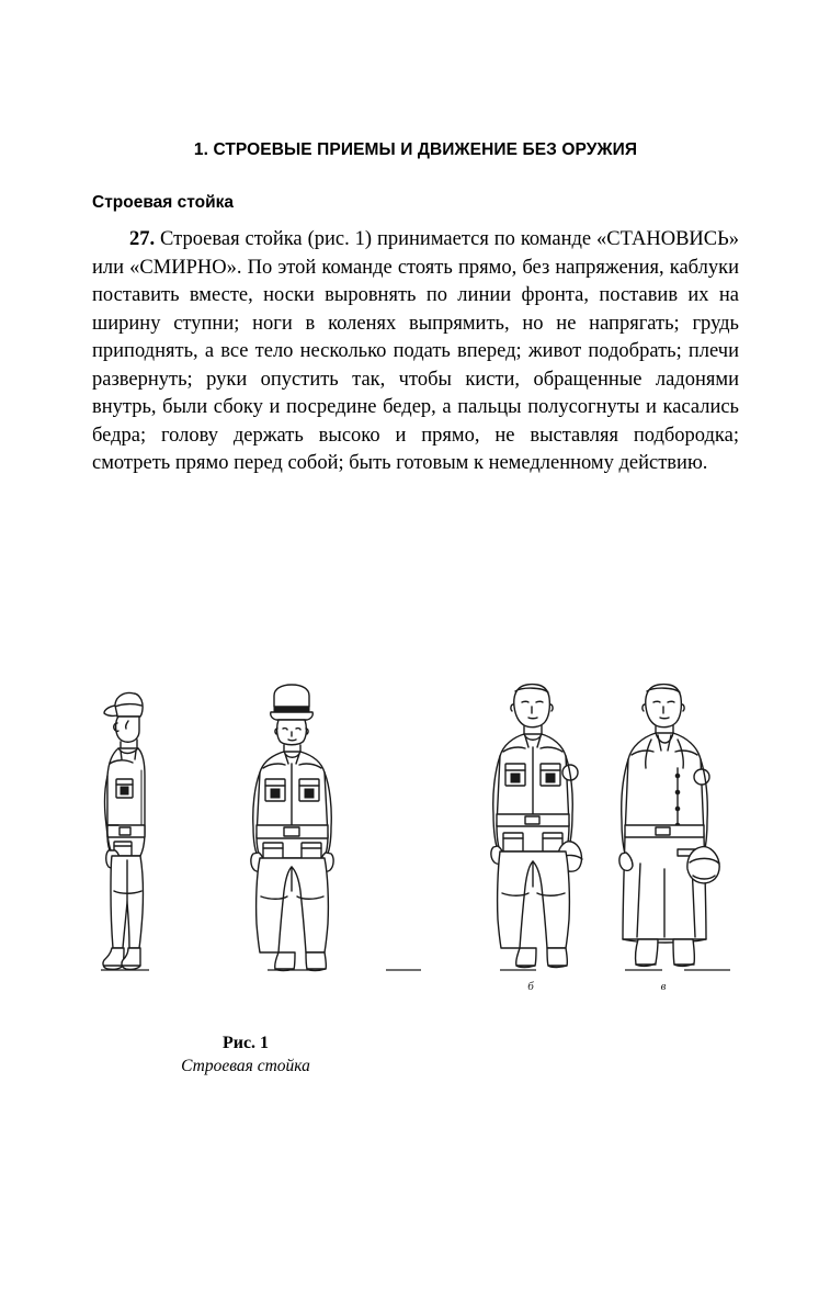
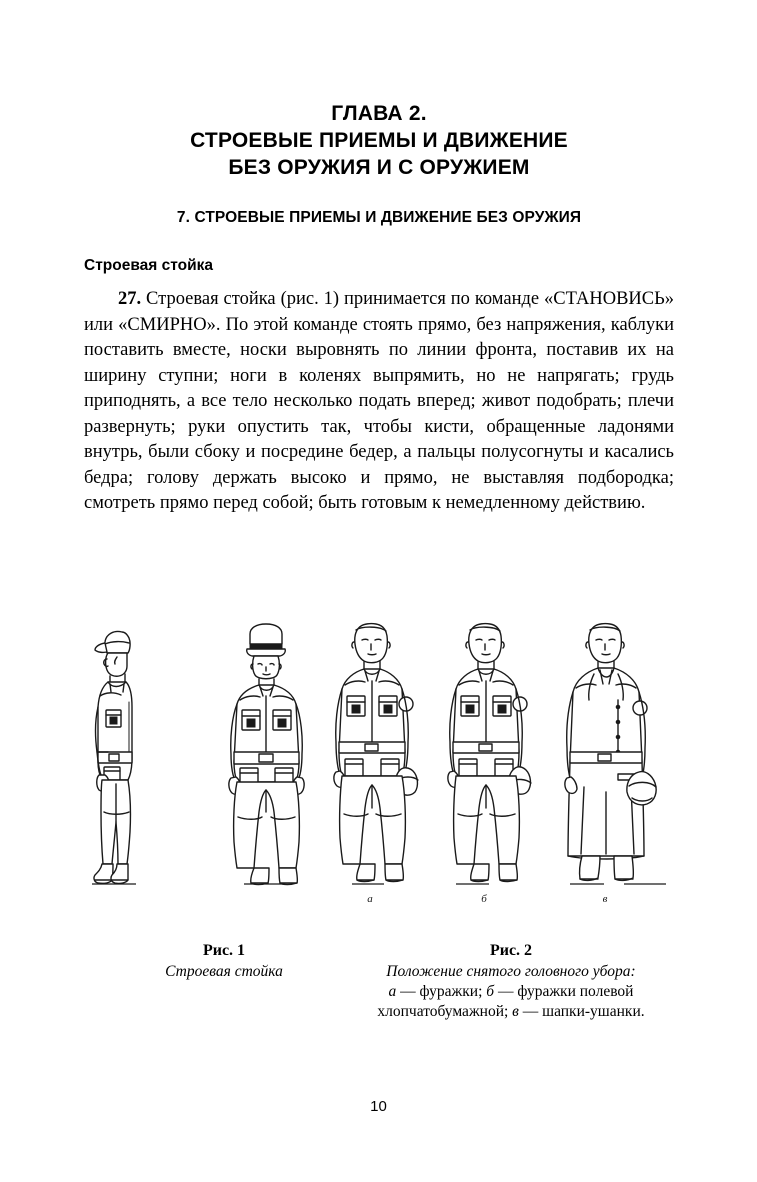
+ ГЛАВА 2.
+ СТРОЕВЫЕ ПРИЕМЫ И ДВИЖЕНИЕ
+ БЕЗ ОРУЖИЯ И С ОРУЖИЕМ
- 1. СТРОЕВЫЕ ПРИЕМЫ И ДВИЖЕНИЕ БЕЗ ОРУЖИЯ
+ 7. СТРОЕВЫЕ ПРИЕМЫ И ДВИЖЕНИЕ БЕЗ ОРУЖИЯ
  Строевая стойка
  27. Строевая стойка (рис. 1) принимается по команде «СТАНОВИСЬ» или «СМИРНО». По этой команде стоять прямо, без напряжения, каблуки поставить вместе, носки выровнять по линии фронта, поставив их на ширину ступни; ноги в коленях выпрямить, но не напрягать; грудь приподнять, а все тело несколько подать вперед; живот подобрать; плечи развернуть; руки опустить так, чтобы кисти, обращенные ладонями внутрь, были сбоку и посредине бедер, а пальцы полусогнуты и касались бедра; голову держать высоко и прямо, не выставляя подбородка; смотреть прямо перед собой; быть готовым к немедленному действию.
+ а
  б
  в
  Рис. 1
  Строевая стойка
+ Рис. 2
+ Положение снятого головного убора:
+ а — фуражки; б — фуражки полевой
+ хлопчатобумажной; в — шапки-ушанки.
+ 10
